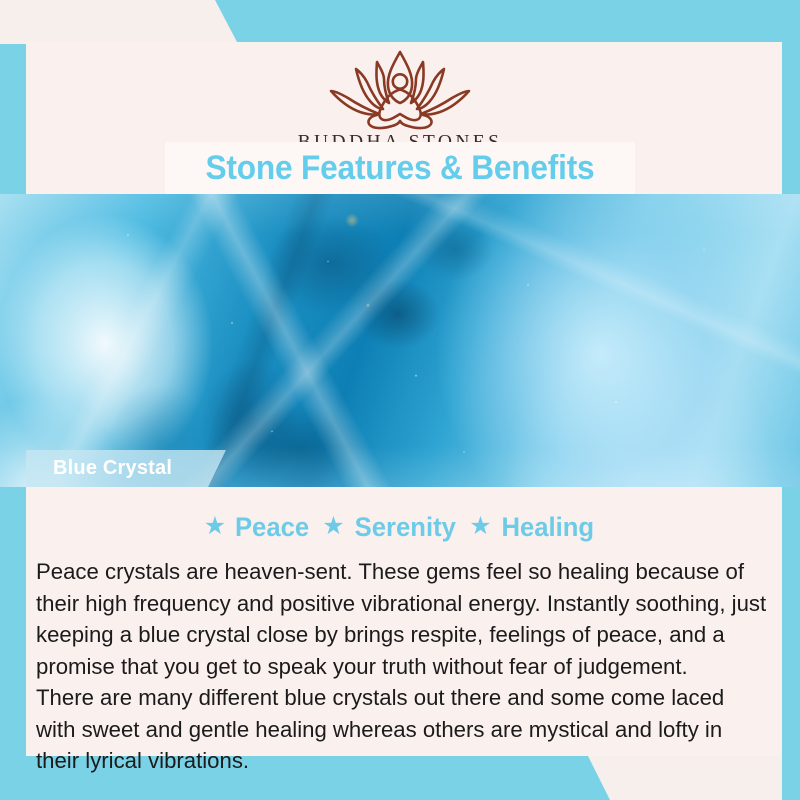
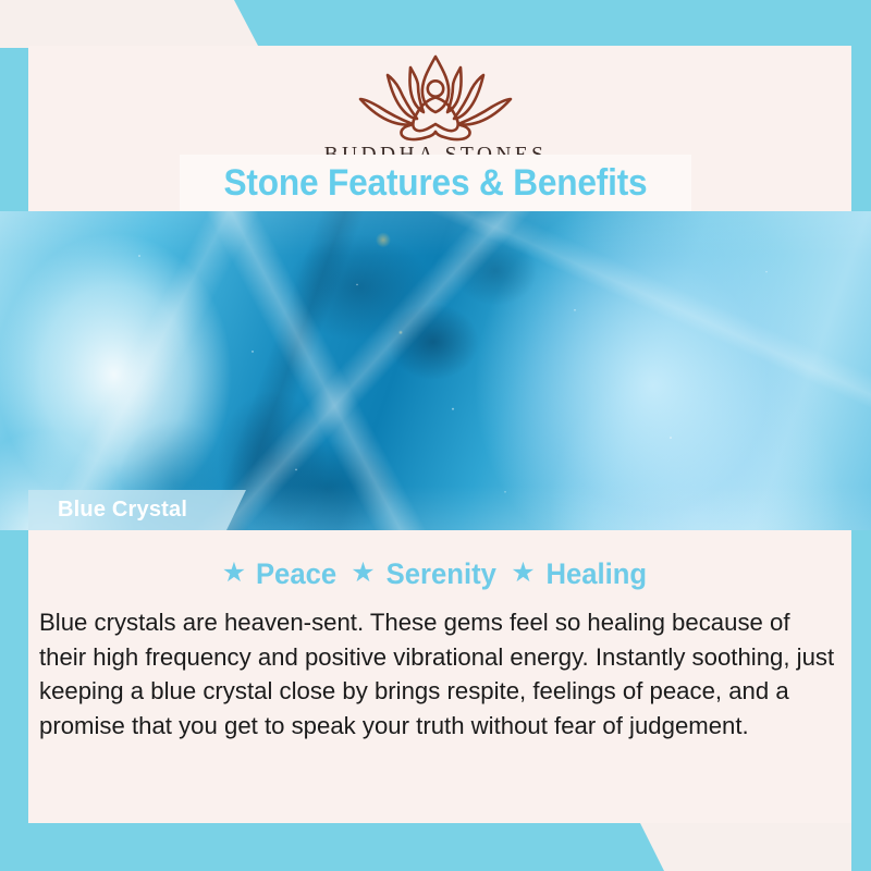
  Stone Features & Benefits
  Blue Crystal
  ★
  Peace
  ★
  Serenity
  ★
  Healing
- Peace crystals are heaven-sent. These gems feel so healing because of their high frequency and positive vibrational energy. Instantly soothing, just keeping a blue crystal close by brings respite, feelings of peace, and a promise that you get to speak your truth without fear of judgement.
+ Blue crystals are heaven-sent. These gems feel so healing because of their high frequency and positive vibrational energy. Instantly soothing, just keeping a blue crystal close by brings respite, feelings of peace, and a promise that you get to speak your truth without fear of judgement.
- There are many different blue crystals out there and some come laced with sweet and gentle healing whereas others are mystical and lofty in their lyrical vibrations.
